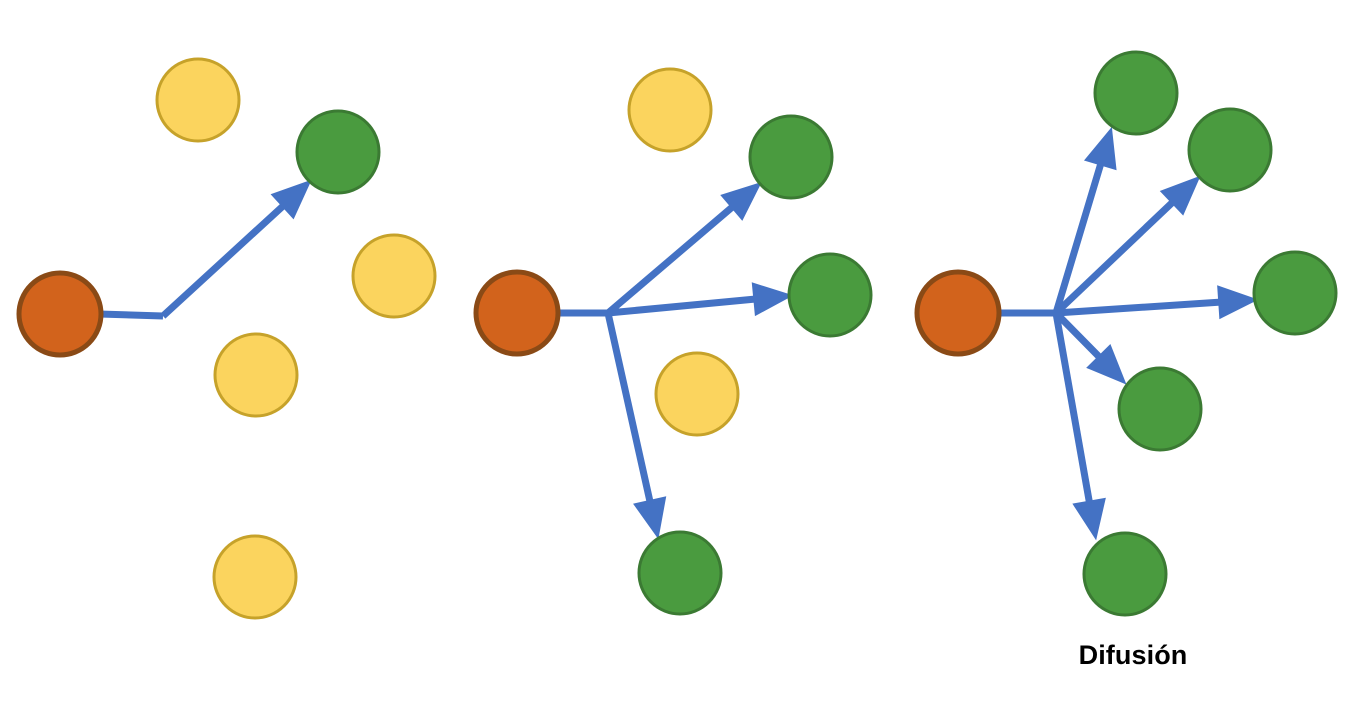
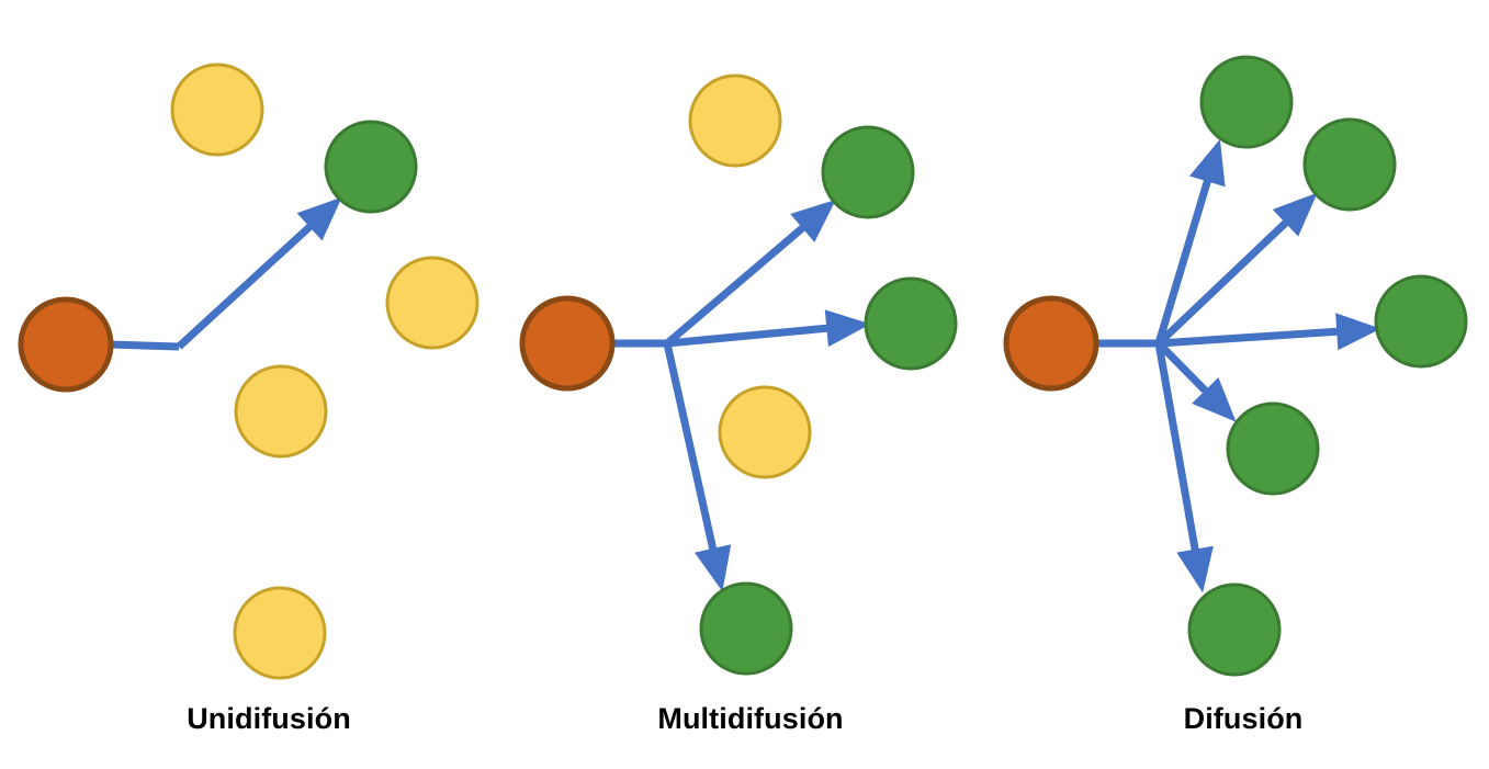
+ Unidifusión
+ Multidifusión
  Difusión
